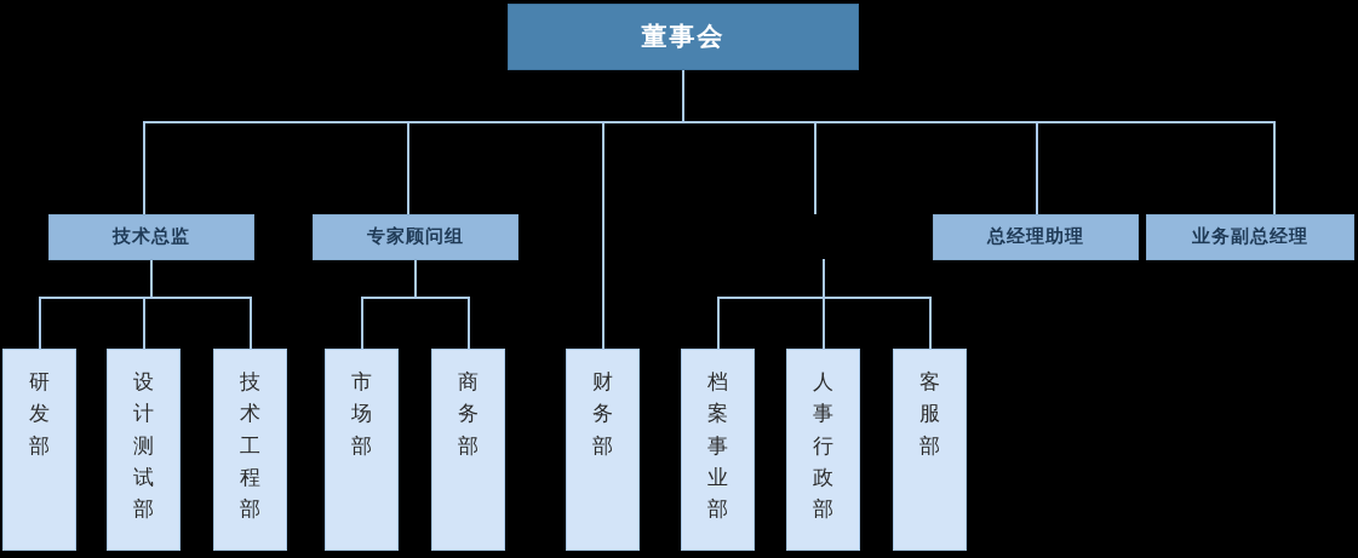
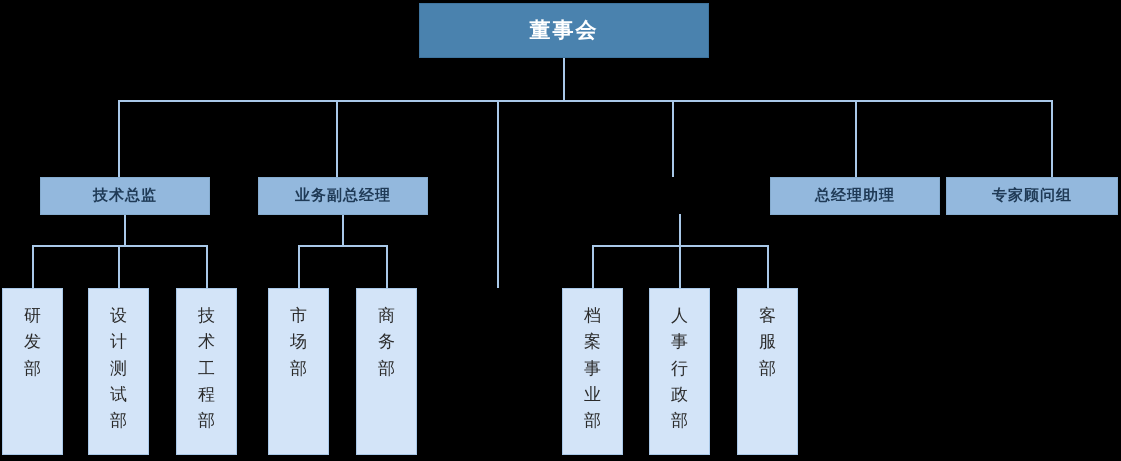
  董事会
  技术总监
- 专家顾问组
+ 业务副总经理
  总经理助理
- 业务副总经理
+ 专家顾问组
  研发部
  设计测试部
  技术工程部
  市场部
  商务部
- 财务部
  档案事业部
  人事行政部
  客服部
